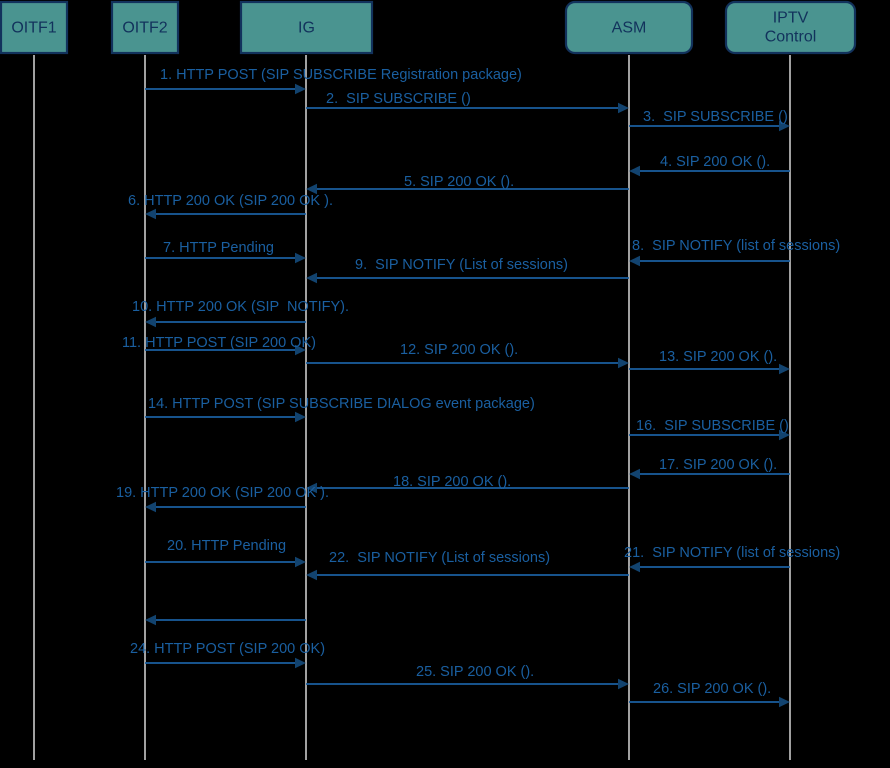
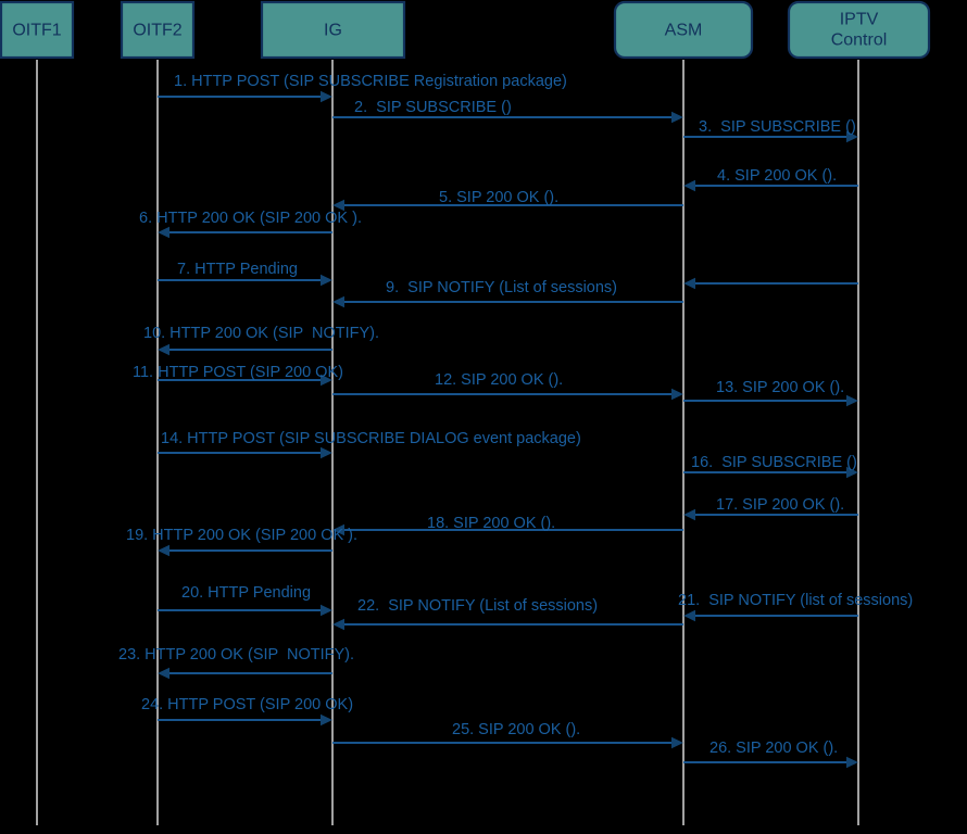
  1. HTTP POST (SIP SUBSCRIBE Registration package)
  2. SIP SUBSCRIBE ()
  3. SIP SUBSCRIBE ()
  4. SIP 200 OK ().
  5. SIP 200 OK ().
  6. HTTP 200 OK (SIP 200 OK ).
  7. HTTP Pending
- 8. SIP NOTIFY (list of sessions)
  9. SIP NOTIFY (List of sessions)
  10. HTTP 200 OK (SIP NOTIFY).
  11. HTTP POST (SIP 200 OK)
  12. SIP 200 OK ().
  13. SIP 200 OK ().
  14. HTTP POST (SIP SUBSCRIBE DIALOG event package)
  16. SIP SUBSCRIBE ()
  17. SIP 200 OK ().
  18. SIP 200 OK ().
  19. HTTP 200 OK (SIP 200 OK ).
  20. HTTP Pending
  21. SIP NOTIFY (list of sessions)
  22. SIP NOTIFY (List of sessions)
+ 23. HTTP 200 OK (SIP NOTIFY).
  24. HTTP POST (SIP 200 OK)
  25. SIP 200 OK ().
  26. SIP 200 OK ().
  OITF1
  OITF2
  IG
  ASM
  IPTV
  Control
